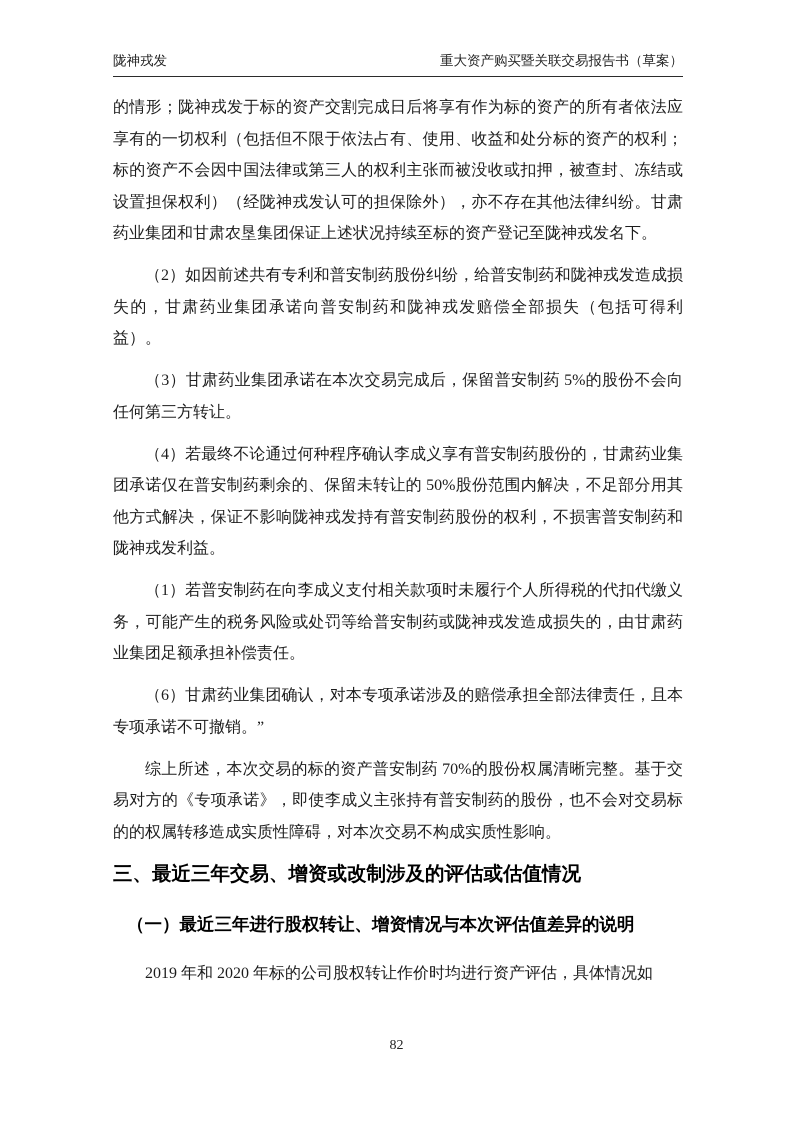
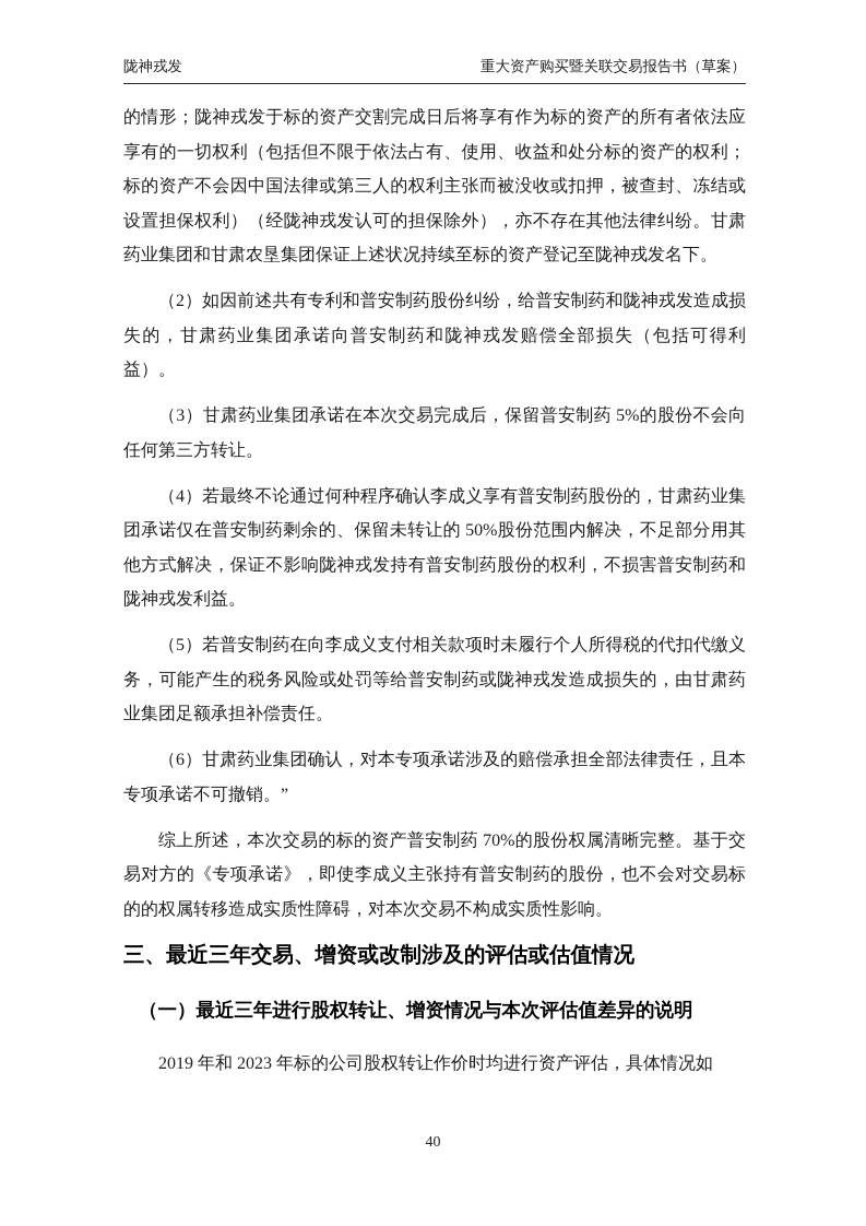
  陇神戎发
  重大资产购买暨关联交易报告书（草案）
  的情形；陇神戎发于标的资产交割完成日后将享有作为标的资产的所有者依法应享有的一切权利（包括但不限于依法占有、使用、收益和处分标的资产的权利；标的资产不会因中国法律或第三人的权利主张而被没收或扣押，被查封、冻结或设置担保权利）（经陇神戎发认可的担保除外），亦不存在其他法律纠纷。甘肃药业集团和甘肃农垦集团保证上述状况持续至标的资产登记至陇神戎发名下。
  （2）如因前述共有专利和普安制药股份纠纷，给普安制药和陇神戎发造成损失的，甘肃药业集团承诺向普安制药和陇神戎发赔偿全部损失（包括可得利益）。
  （3）甘肃药业集团承诺在本次交易完成后，保留普安制药 5%的股份不会向任何第三方转让。
  （4）若最终不论通过何种程序确认李成义享有普安制药股份的，甘肃药业集团承诺仅在普安制药剩余的、保留未转让的 50%股份范围内解决，不足部分用其他方式解决，保证不影响陇神戎发持有普安制药股份的权利，不损害普安制药和陇神戎发利益。
- （1）若普安制药在向李成义支付相关款项时未履行个人所得税的代扣代缴义务，可能产生的税务风险或处罚等给普安制药或陇神戎发造成损失的，由甘肃药业集团足额承担补偿责任。
+ （5）若普安制药在向李成义支付相关款项时未履行个人所得税的代扣代缴义务，可能产生的税务风险或处罚等给普安制药或陇神戎发造成损失的，由甘肃药业集团足额承担补偿责任。
  （6）甘肃药业集团确认，对本专项承诺涉及的赔偿承担全部法律责任，且本专项承诺不可撤销。”
  综上所述，本次交易的标的资产普安制药 70%的股份权属清晰完整。基于交易对方的《专项承诺》，即使李成义主张持有普安制药的股份，也不会对交易标的的权属转移造成实质性障碍，对本次交易不构成实质性影响。
  三、最近三年交易、增资或改制涉及的评估或估值情况
  （一）最近三年进行股权转让、增资情况与本次评估值差异的说明
- 2019 年和 2020 年标的公司股权转让作价时均进行资产评估，具体情况如
+ 2019 年和 2023 年标的公司股权转让作价时均进行资产评估，具体情况如
- 82
+ 40
